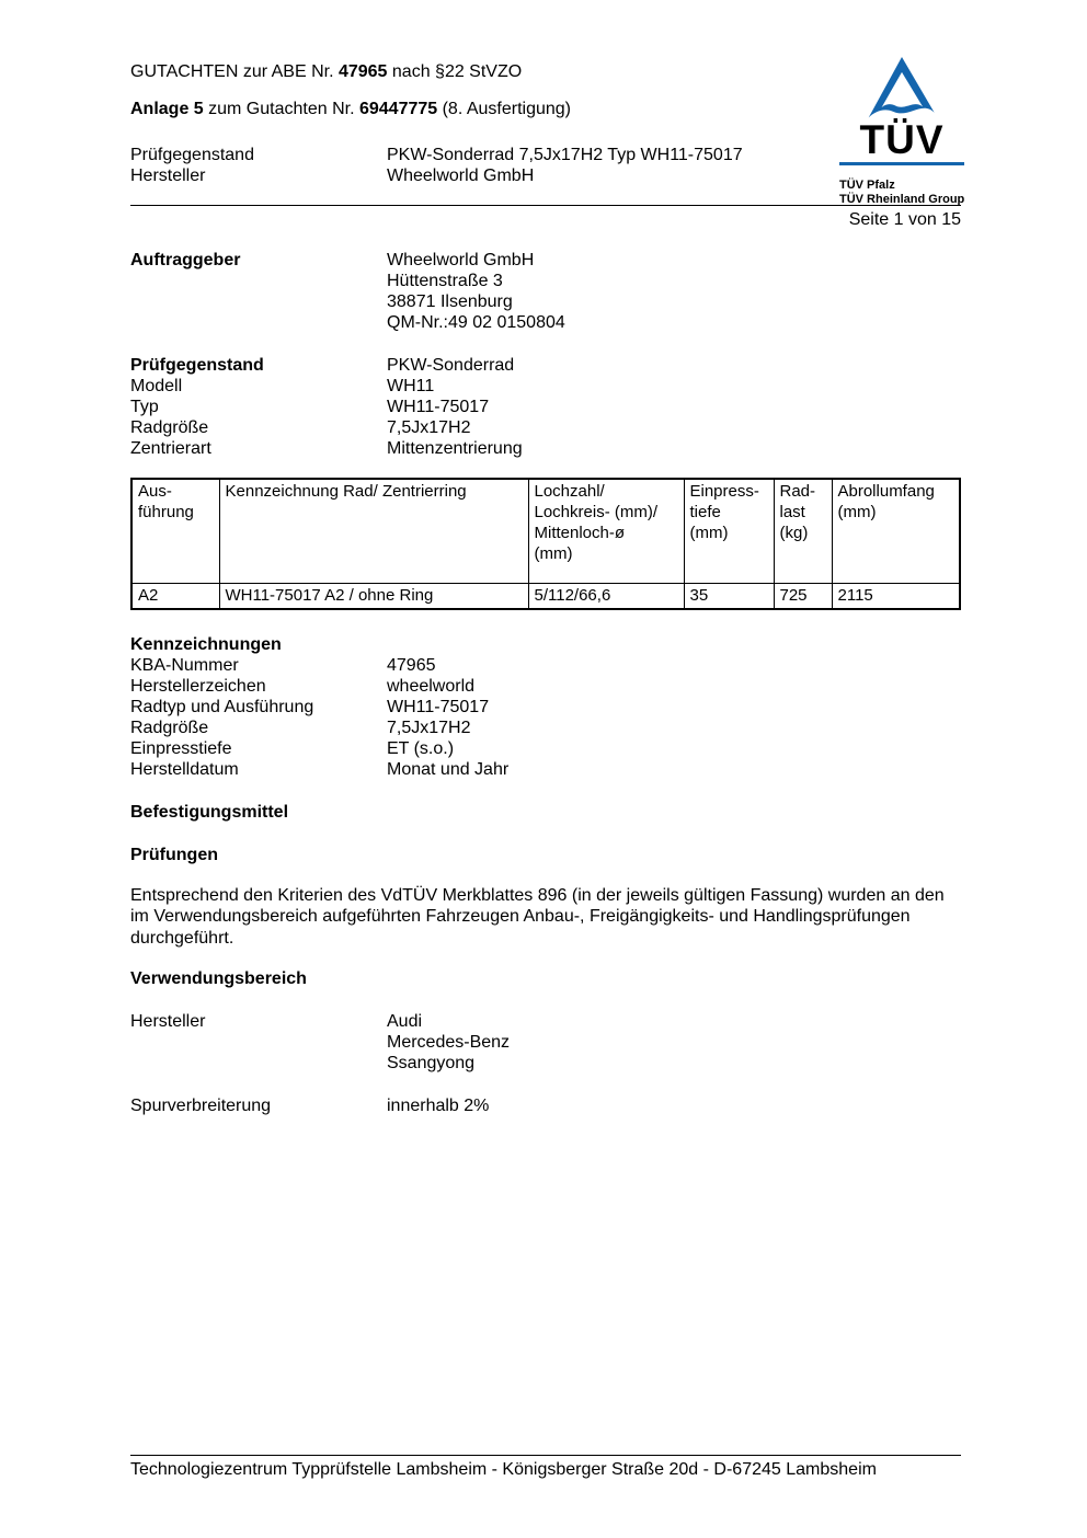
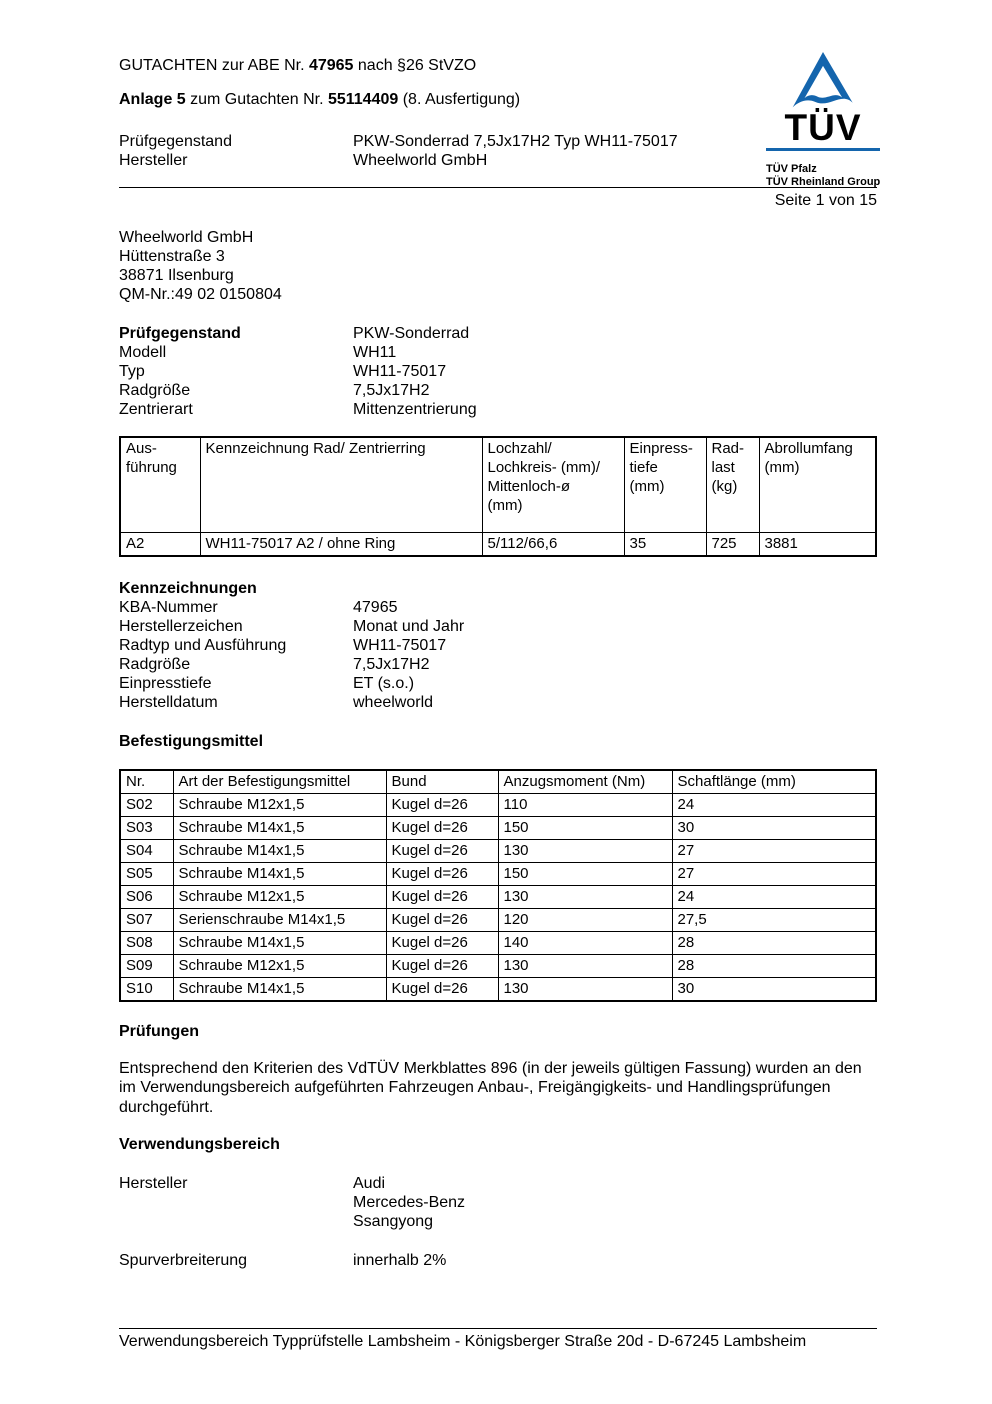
  TÜV
  TÜV Pfalz
  TÜV Rheinland Group
- GUTACHTEN zur ABE Nr. 47965 nach §22 StVZO
+ GUTACHTEN zur ABE Nr. 47965 nach §26 StVZO
- Anlage 5 zum Gutachten Nr. 69447775 (8. Ausfertigung)
+ Anlage 5 zum Gutachten Nr. 55114409 (8. Ausfertigung)
  Prüfgegenstand
  PKW-Sonderrad 7,5Jx17H2 Typ WH11-75017
  Hersteller
  Wheelworld GmbH
  Seite 1 von 15
- Auftraggeber
  Wheelworld GmbH
  Hüttenstraße 3
  38871 Ilsenburg
  QM-Nr.:49 02 0150804
  Prüfgegenstand
  PKW-Sonderrad
  Modell
  WH11
  Typ
  WH11-75017
  Radgröße
  7,5Jx17H2
  Zentrierart
  Mittenzentrierung
  Aus- führung	Kennzeichnung Rad/ Zentrierring	Lochzahl/ Lochkreis- (mm)/ Mittenloch-ø (mm)	Einpress- tiefe (mm)	Rad- last (kg)	Abrollumfang (mm)
- A2	WH11-75017 A2 / ohne Ring	5/112/66,6	35	725	2115
+ A2	WH11-75017 A2 / ohne Ring	5/112/66,6	35	725	3881
  Kennzeichnungen
  KBA-Nummer
  47965
  Herstellerzeichen
- wheelworld
+ Monat und Jahr
  Radtyp und Ausführung
  WH11-75017
  Radgröße
  7,5Jx17H2
  Einpresstiefe
  ET (s.o.)
  Herstelldatum
- Monat und Jahr
+ wheelworld
  Befestigungsmittel
+ Nr.	Art der Befestigungsmittel	Bund	Anzugsmoment (Nm)	Schaftlänge (mm)
+ S02	Schraube M12x1,5	Kugel d=26	110	24
+ S03	Schraube M14x1,5	Kugel d=26	150	30
+ S04	Schraube M14x1,5	Kugel d=26	130	27
+ S05	Schraube M14x1,5	Kugel d=26	150	27
+ S06	Schraube M12x1,5	Kugel d=26	130	24
+ S07	Serienschraube M14x1,5	Kugel d=26	120	27,5
+ S08	Schraube M14x1,5	Kugel d=26	140	28
+ S09	Schraube M12x1,5	Kugel d=26	130	28
+ S10	Schraube M14x1,5	Kugel d=26	130	30
  Prüfungen
  Entsprechend den Kriterien des VdTÜV Merkblattes 896 (in der jeweils gültigen Fassung) wurden an den im Verwendungsbereich aufgeführten Fahrzeugen Anbau-, Freigängigkeits- und Handlingsprüfungen durchgeführt.
  Verwendungsbereich
  Hersteller
  Audi
  Mercedes-Benz
  Ssangyong
  Spurverbreiterung
  innerhalb 2%
- Technologiezentrum Typprüfstelle Lambsheim - Königsberger Straße 20d - D-67245 Lambsheim
+ Verwendungsbereich Typprüfstelle Lambsheim - Königsberger Straße 20d - D-67245 Lambsheim
